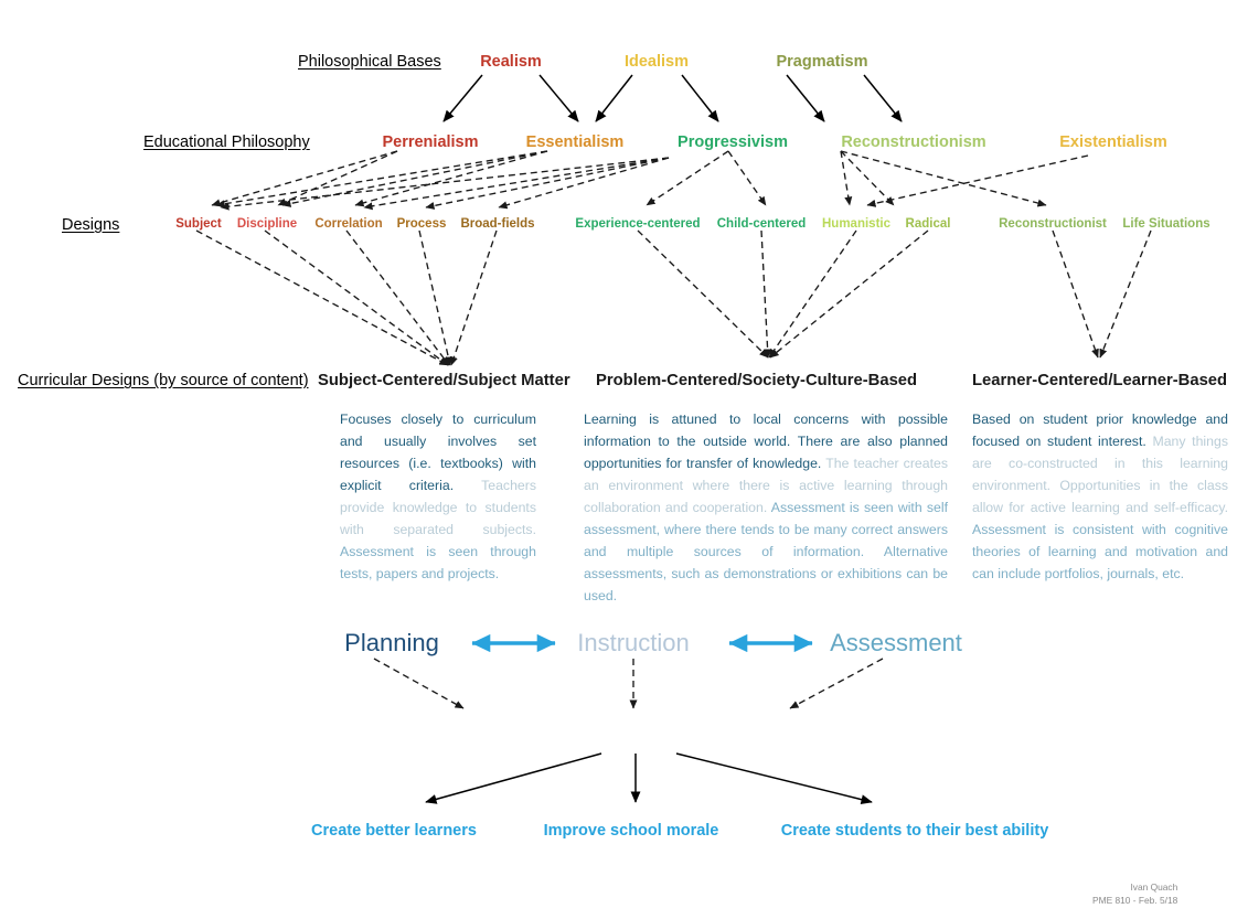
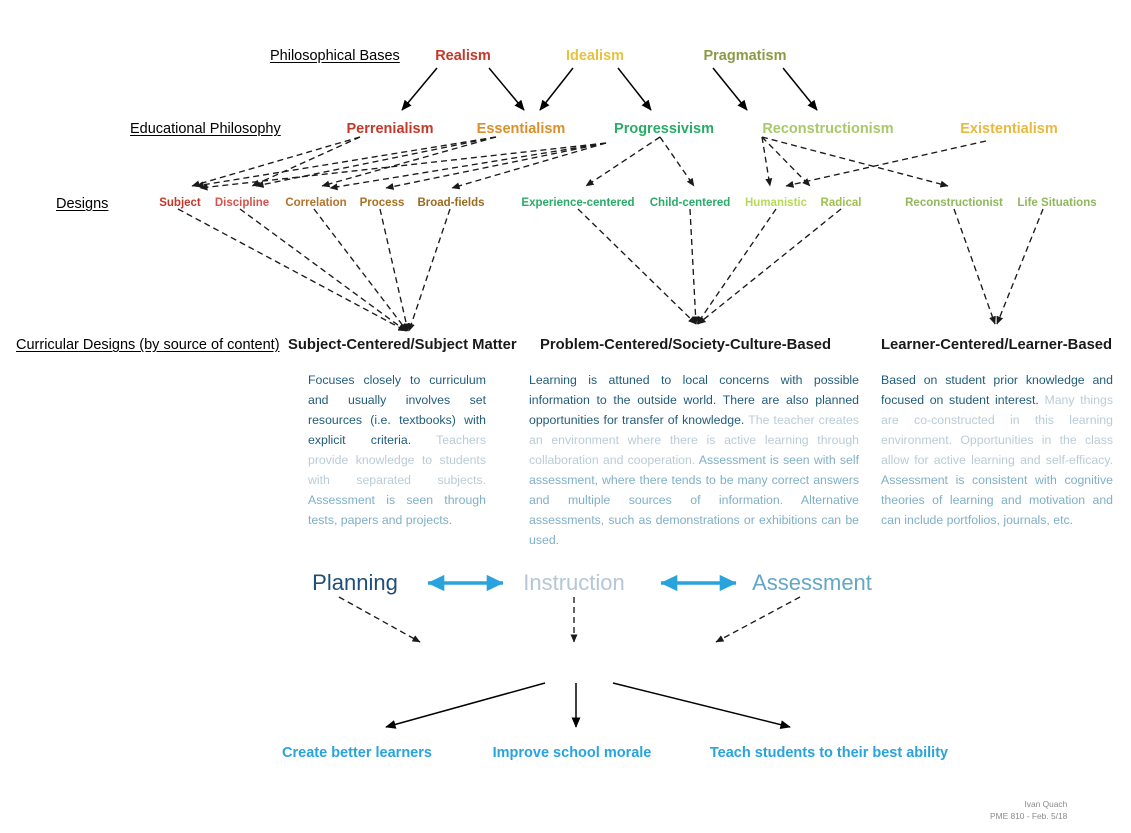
  Philosophical Bases
  Educational Philosophy
  Designs
  Curricular Designs (by source of content)
  Realism
  Idealism
  Pragmatism
  Perrenialism
  Essentialism
  Progressivism
  Reconstructionism
  Existentialism
  Subject
  Discipline
  Correlation
  Process
  Broad-fields
  Experience-centered
  Child-centered
  Humanistic
  Radical
  Reconstructionist
  Life Situations
  Subject-Centered/Subject Matter
  Focuses closely to curriculum and usually involves set resources (i.e. textbooks) with explicit criteria. Teachers provide knowledge to students with separated subjects. Assessment is seen through tests, papers and projects.
  Problem-Centered/Society-Culture-Based
  Learning is attuned to local concerns with possible information to the outside world. There are also planned opportunities for transfer of knowledge. The teacher creates an environment where there is active learning through collaboration and cooperation. Assessment is seen with self assessment, where there tends to be many correct answers and multiple sources of information. Alternative assessments, such as demonstrations or exhibitions can be used.
  Learner-Centered/Learner-Based
  Based on student prior knowledge and focused on student interest. Many things are co-constructed in this learning environment. Opportunities in the class allow for active learning and self-efficacy. Assessment is consistent with cognitive theories of learning and motivation and can include portfolios, journals, etc.
  Planning
  Instruction
  Assessment
  Create better learners
  Improve school morale
- Create students to their best ability
+ Teach students to their best ability
  Ivan Quach
  PME 810 - Feb. 5/18
